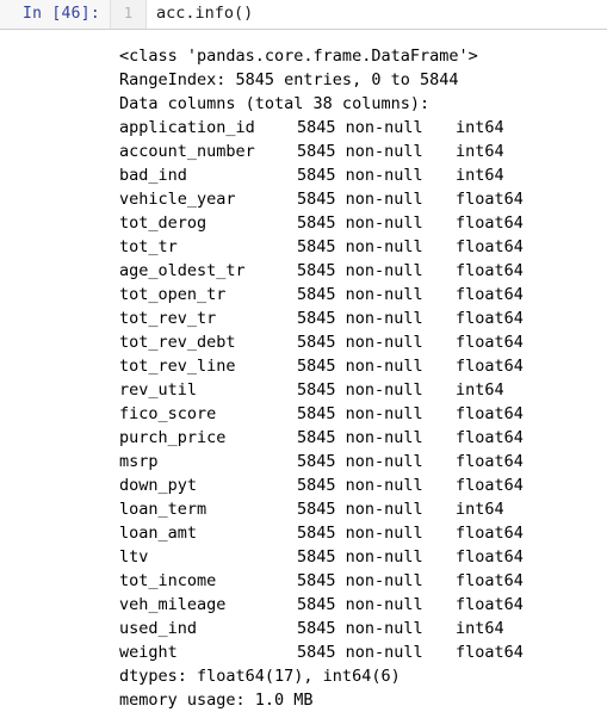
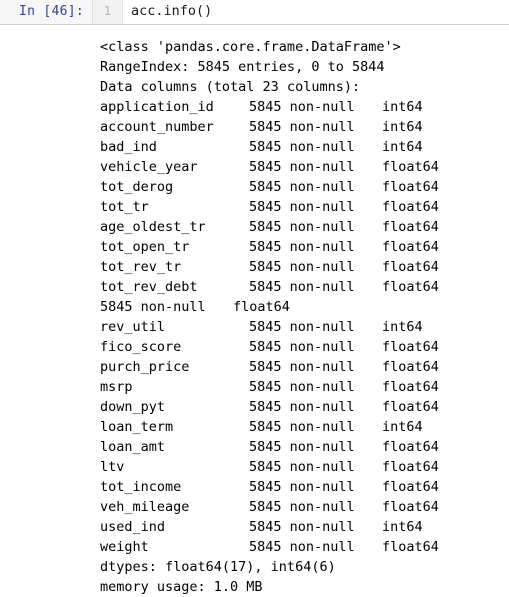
  In [46]:
  1
  acc.info()
  <class 'pandas.core.frame.DataFrame'>
  RangeIndex: 5845 entries, 0 to 5844
- Data columns (total 38 columns):
+ Data columns (total 23 columns):
  application_id
  5845 non-null
  int64
  account_number
  5845 non-null
  int64
  bad_ind
  5845 non-null
  int64
  vehicle_year
  5845 non-null
  float64
  tot_derog
  5845 non-null
  float64
  tot_tr
  5845 non-null
  float64
  age_oldest_tr
  5845 non-null
  float64
  tot_open_tr
  5845 non-null
  float64
  tot_rev_tr
  5845 non-null
  float64
  tot_rev_debt
  5845 non-null
  float64
- tot_rev_line
  5845 non-null
  float64
  rev_util
  5845 non-null
  int64
  fico_score
  5845 non-null
  float64
  purch_price
  5845 non-null
  float64
  msrp
  5845 non-null
  float64
  down_pyt
  5845 non-null
  float64
  loan_term
  5845 non-null
  int64
  loan_amt
  5845 non-null
  float64
  ltv
  5845 non-null
  float64
  tot_income
  5845 non-null
  float64
  veh_mileage
  5845 non-null
  float64
  used_ind
  5845 non-null
  int64
  weight
  5845 non-null
  float64
  dtypes: float64(17), int64(6)
  memory usage: 1.0 MB
